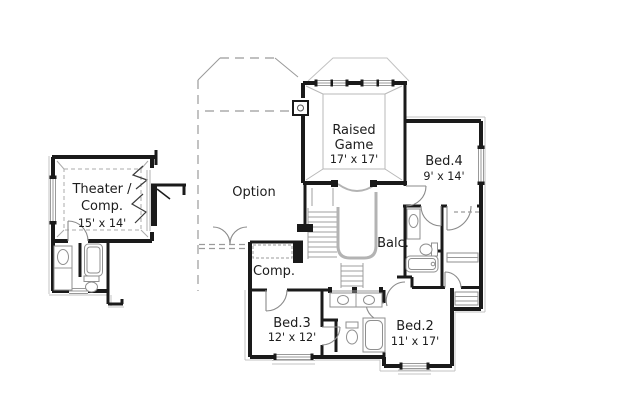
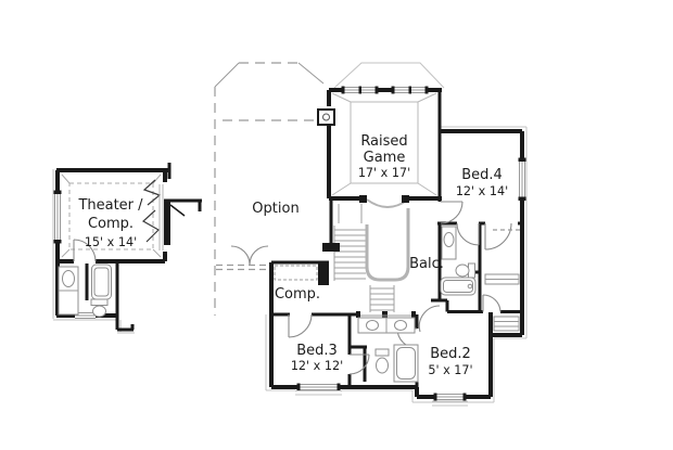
  Theater /
  Comp.
  15' x 14'
  Option
  Raised
  Game
  17' x 17'
  Bed.4
- 9' x 14'
+ 12' x 14'
  Balc.
  Comp.
  Bed.3
  12' x 12'
  Bed.2
- 11' x 17'
+ 5' x 17'
